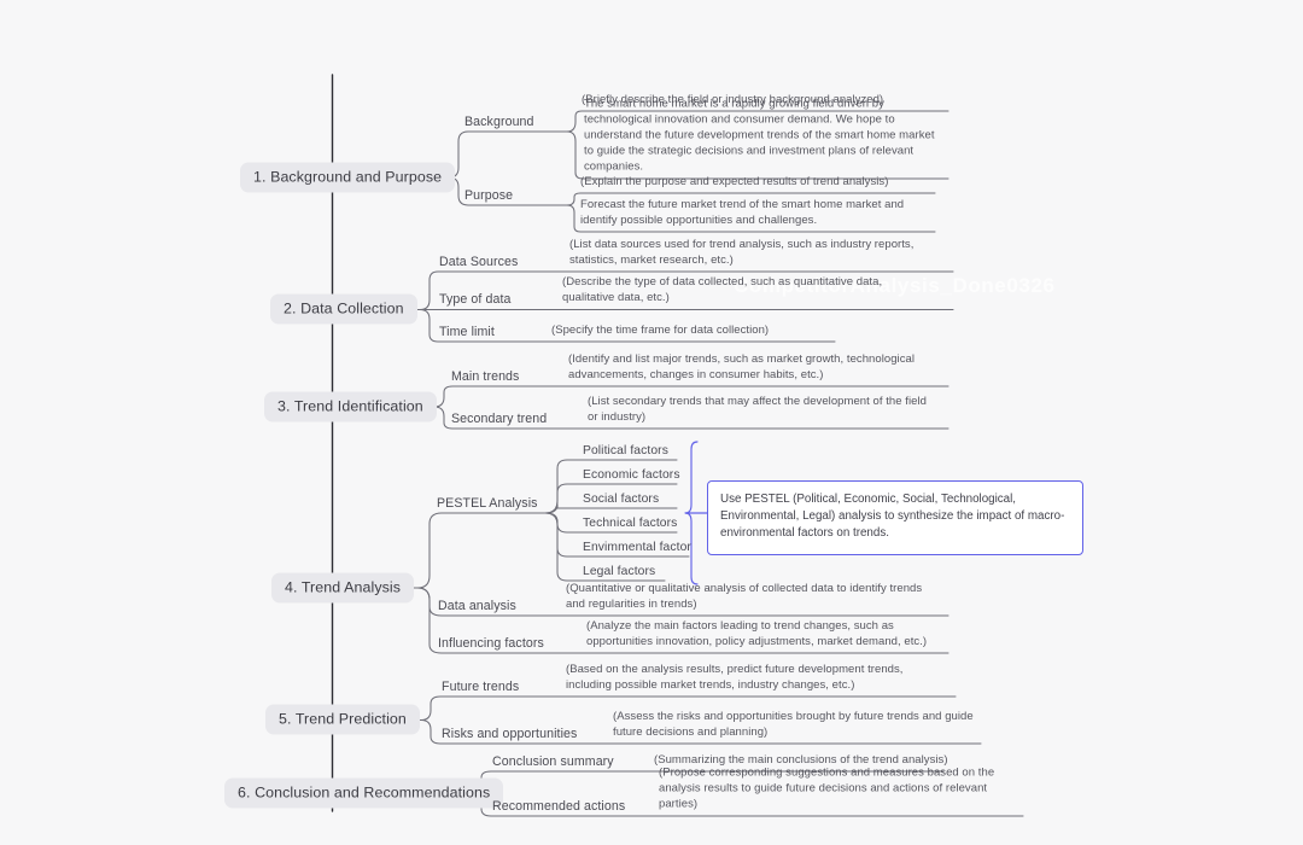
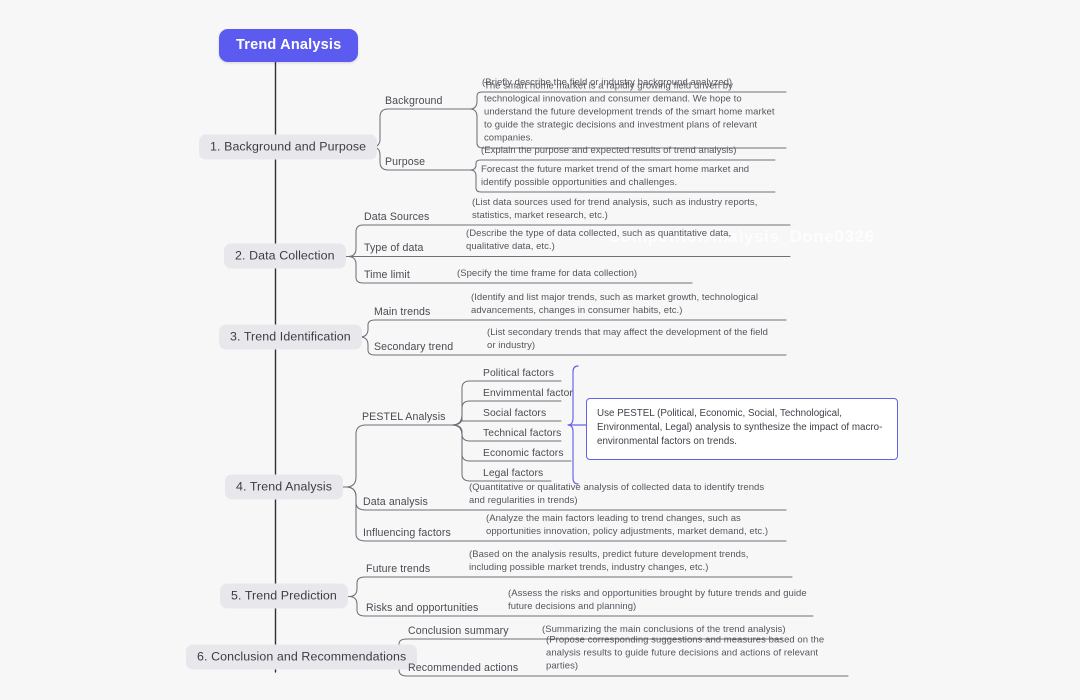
+ Trend Analysis
  CompetitorAnalysis_Done0326
  1. Background and Purpose
  Background
  (Briefly describe the field or industry background analyzed)
  The smart home market is a rapidly growing field driven by technological innovation and consumer demand. We hope to understand the future development trends of the smart home market to guide the strategic decisions and investment plans of relevant companies.
  Purpose
  (Explain the purpose and expected results of trend analysis)
  Forecast the future market trend of the smart home market and identify possible opportunities and challenges.
  2. Data Collection
  Data Sources
  (List data sources used for trend analysis, such as industry reports, statistics, market research, etc.)
  Type of data
  (Describe the type of data collected, such as quantitative data, qualitative data, etc.)
  Time limit
  (Specify the time frame for data collection)
  3. Trend Identification
  Main trends
  (Identify and list major trends, such as market growth, technological advancements, changes in consumer habits, etc.)
  Secondary trend
  (List secondary trends that may affect the development of the field or industry)
  4. Trend Analysis
  PESTEL Analysis
  Political factors
- Economic factors
+ Envimmental factor
  Social factors
  Technical factors
- Envimmental factor
+ Economic factors
  Legal factors
  Use PESTEL (Political, Economic, Social, Technological, Environmental, Legal) analysis to synthesize the impact of macro-environmental factors on trends.
  Data analysis
  (Quantitative or qualitative analysis of collected data to identify trends and regularities in trends)
  Influencing factors
  (Analyze the main factors leading to trend changes, such as opportunities innovation, policy adjustments, market demand, etc.)
  5. Trend Prediction
  Future trends
  (Based on the analysis results, predict future development trends, including possible market trends, industry changes, etc.)
  Risks and opportunities
  (Assess the risks and opportunities brought by future trends and guide future decisions and planning)
  6. Conclusion and Recommendations
  Conclusion summary
  (Summarizing the main conclusions of the trend analysis)
  Recommended actions
  (Propose corresponding suggestions and measures based on the analysis results to guide future decisions and actions of relevant parties)
